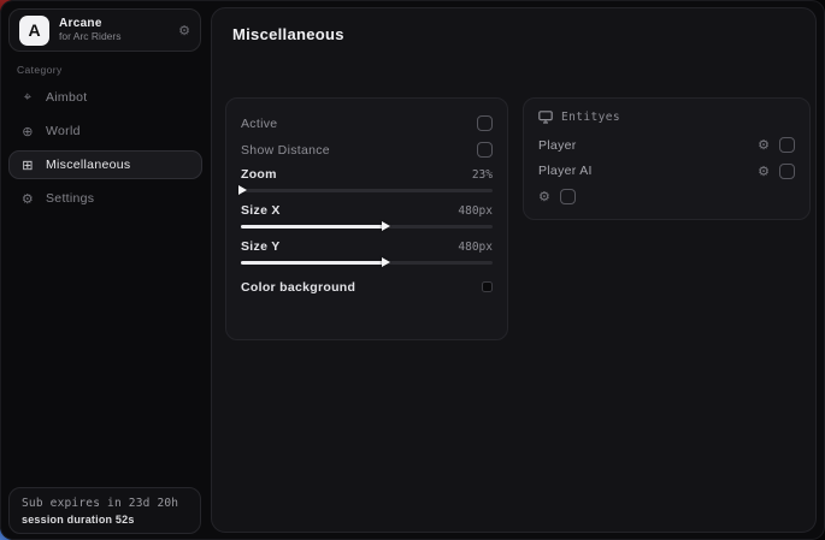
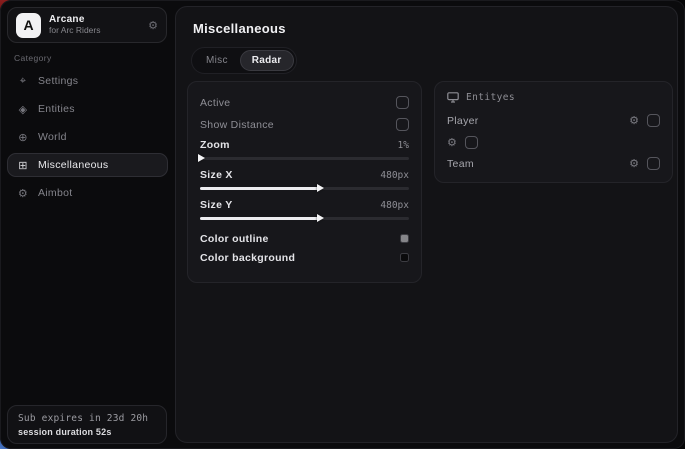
  A
  Arcane
  for Arc Riders
  ⚙
  Category
  ⌖
- Aimbot
+ Settings
+ ◈
+ Entities
  ⊕
  World
  ⊞
  Miscellaneous
  ⚙
- Settings
+ Aimbot
  Sub expires in 23d 20h
  session duration 52s
  Miscellaneous
+ Misc
+ Radar
  Active
  Show Distance
  Zoom
- 23%
+ 1%
  Size X
  480px
  Size Y
  480px
+ Color outline
  Color background
  Entityes
  Player
  ⚙
- Player AI
  ⚙
+ Team
  ⚙
